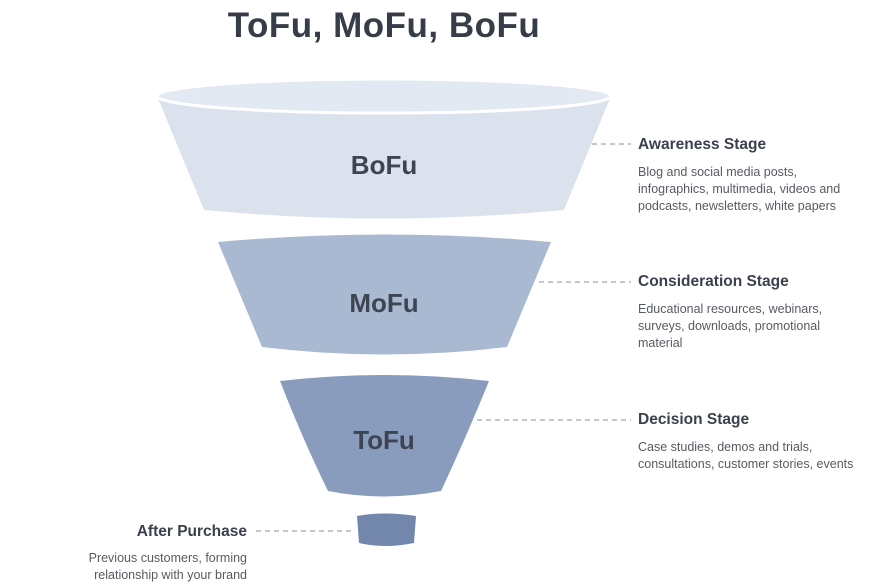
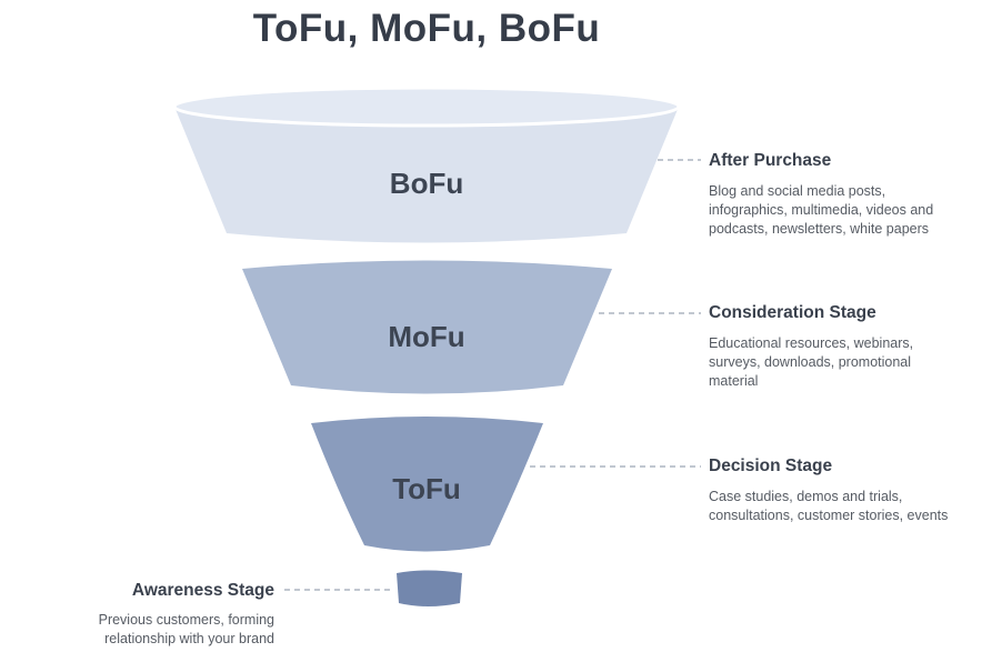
  ToFu, MoFu, BoFu
  BoFu
  MoFu
  ToFu
- Awareness Stage
+ After Purchase
  Blog and social media posts,
  infographics, multimedia, videos and
  podcasts, newsletters, white papers
  Consideration Stage
  Educational resources, webinars,
  surveys, downloads, promotional
  material
  Decision Stage
  Case studies, demos and trials,
  consultations, customer stories, events
- After Purchase
+ Awareness Stage
  Previous customers, forming
  relationship with your brand
